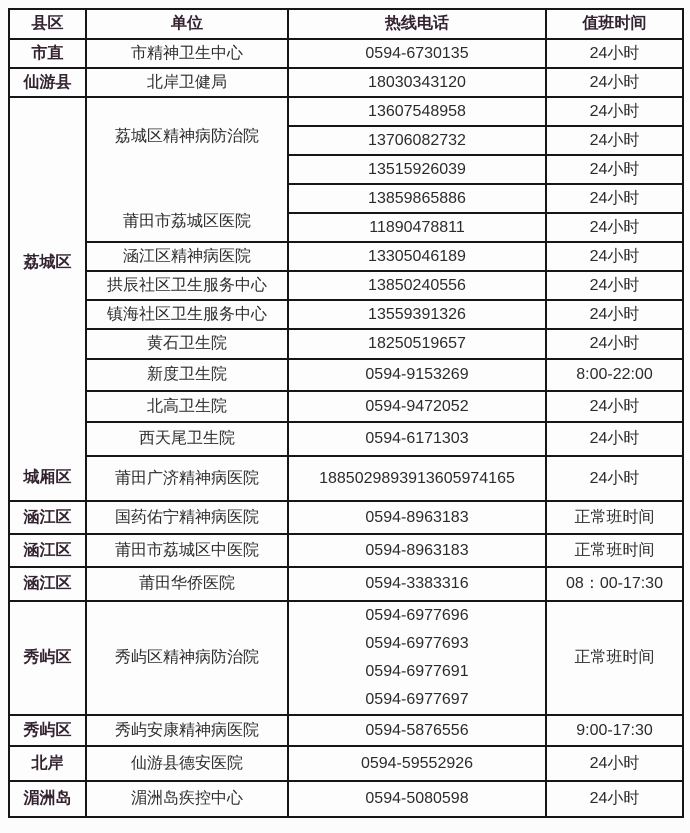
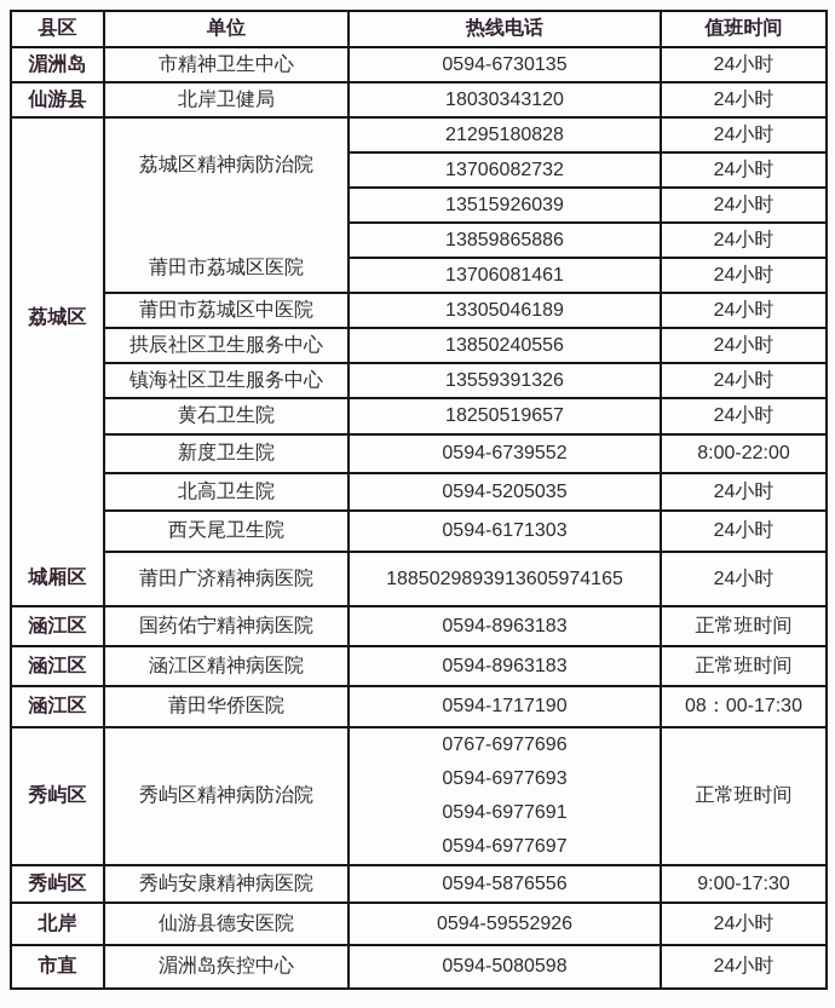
  县区	单位	热线电话	值班时间
- 市直	市精神卫生中心	0594-6730135	24小时
+ 湄洲岛	市精神卫生中心	0594-6730135	24小时
  仙游县	北岸卫健局	18030343120	24小时
- 荔城区 城厢区	荔城区精神病防治院 莆田市荔城区医院	13607548958	24小时
+ 荔城区 城厢区	荔城区精神病防治院 莆田市荔城区医院	21295180828	24小时
  13706082732	24小时
  13515926039	24小时
  13859865886	24小时
- 11890478811	24小时
+ 13706081461	24小时
- 涵江区精神病医院	13305046189	24小时
+ 莆田市荔城区中医院	13305046189	24小时
  拱辰社区卫生服务中心	13850240556	24小时
  镇海社区卫生服务中心	13559391326	24小时
  黄石卫生院	18250519657	24小时
- 新度卫生院	0594-9153269	8:00-22:00
+ 新度卫生院	0594-6739552	8:00-22:00
- 北高卫生院	0594-9472052	24小时
+ 北高卫生院	0594-5205035	24小时
  西天尾卫生院	0594-6171303	24小时
  莆田广济精神病医院	1885029893913605974165	24小时
  涵江区	国药佑宁精神病医院	0594-8963183	正常班时间
- 涵江区	莆田市荔城区中医院	0594-8963183	正常班时间
+ 涵江区	涵江区精神病医院	0594-8963183	正常班时间
- 涵江区	莆田华侨医院	0594-3383316	08：00-17:30
+ 涵江区	莆田华侨医院	0594-1717190	08：00-17:30
- 秀屿区	秀屿区精神病防治院	0594-6977696 0594-6977693 0594-6977691 0594-6977697	正常班时间
+ 秀屿区	秀屿区精神病防治院	0767-6977696 0594-6977693 0594-6977691 0594-6977697	正常班时间
  秀屿区	秀屿安康精神病医院	0594-5876556	9:00-17:30
  北岸	仙游县德安医院	0594-59552926	24小时
- 湄洲岛	湄洲岛疾控中心	0594-5080598	24小时
+ 市直	湄洲岛疾控中心	0594-5080598	24小时
